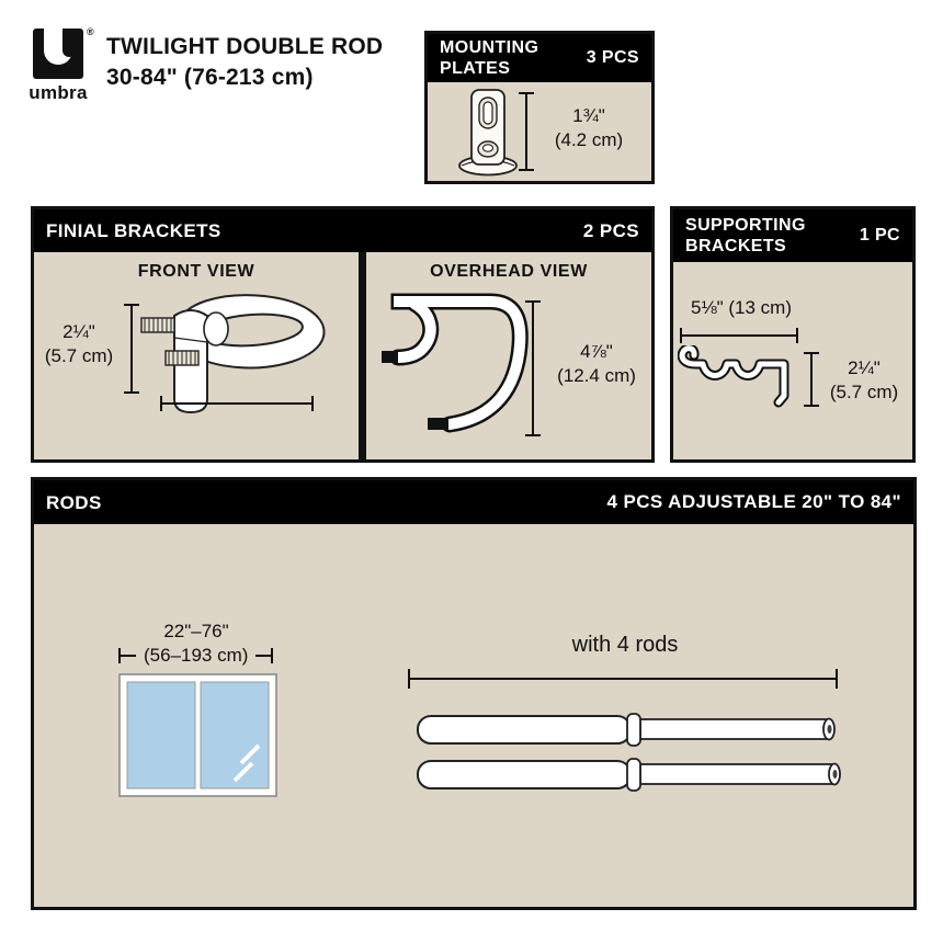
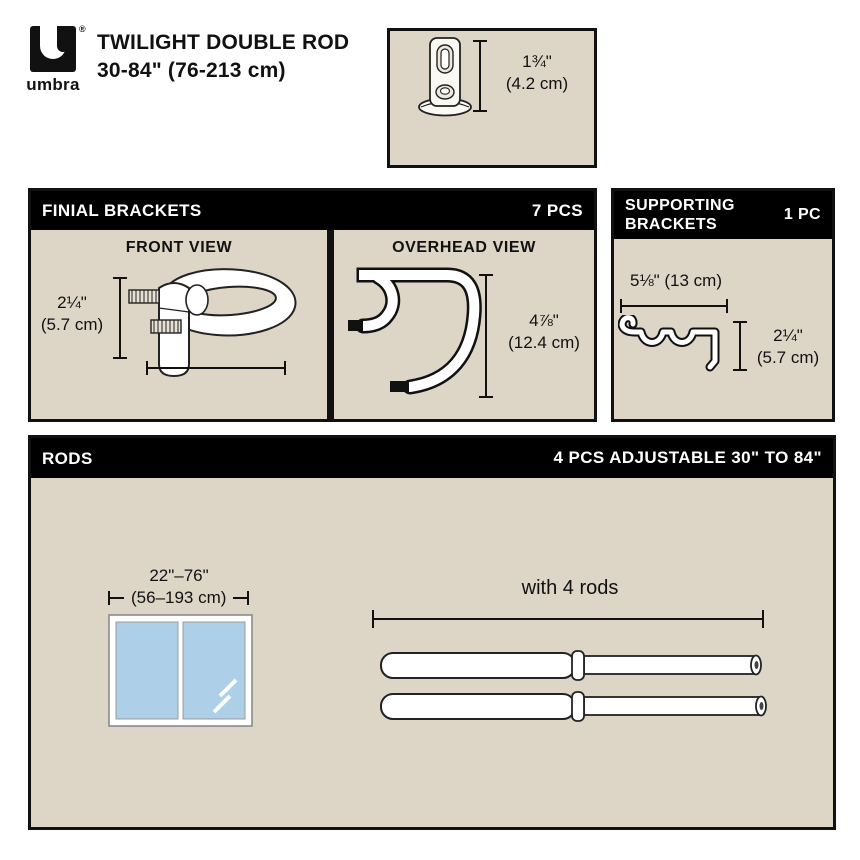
  ®
  umbra
  TWILIGHT DOUBLE ROD
  30-84" (76-213 cm)
- MOUNTING
- PLATES
- 3 PCS
  1¾"
  (4.2 cm)
  FINIAL BRACKETS
- 2 PCS
+ 7 PCS
  FRONT VIEW
  2¼"
  (5.7 cm)
  OVERHEAD VIEW
  4⅞"
  (12.4 cm)
  SUPPORTING
  BRACKETS
  1 PC
  5⅛" (13 cm)
  2¼"
  (5.7 cm)
  RODS
- 4 PCS ADJUSTABLE 20" TO 84"
+ 4 PCS ADJUSTABLE 30" TO 84"
  22"–76"
  (56–193 cm)
  with 4 rods
